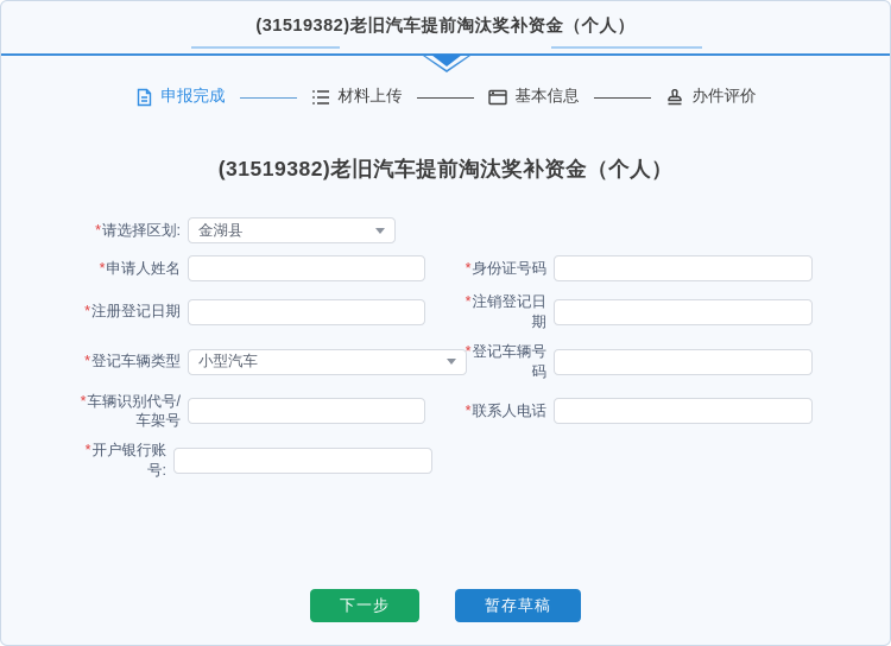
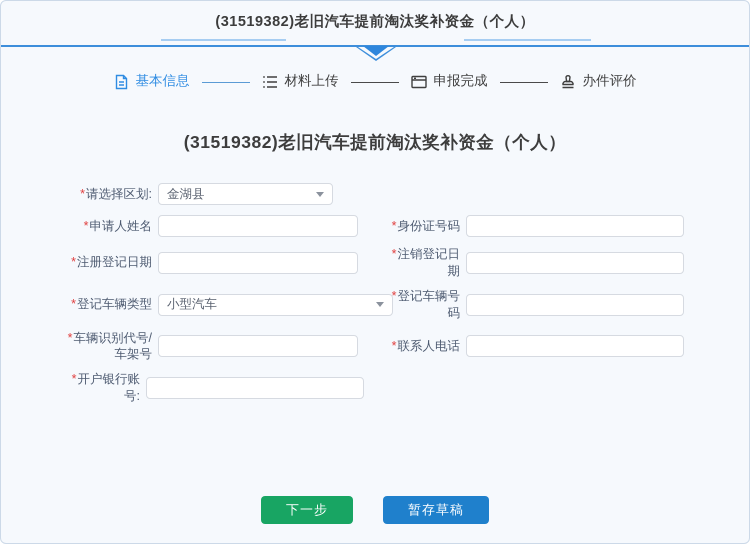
  (31519382)老旧汽车提前淘汰奖补资金（个人）
- 申报完成
+ 基本信息
  材料上传
- 基本信息
+ 申报完成
  办件评价
  (31519382)老旧汽车提前淘汰奖补资金（个人）
  *请选择区划:
  金湖县
  *申请人姓名
  *身份证号码
  *注册登记日期
  *注销登记日期
  *登记车辆类型
  小型汽车
  *登记车辆号码
  *车辆识别代号/车架号
  *联系人电话
  *开户银行账号:
  下一步
  暂存草稿
